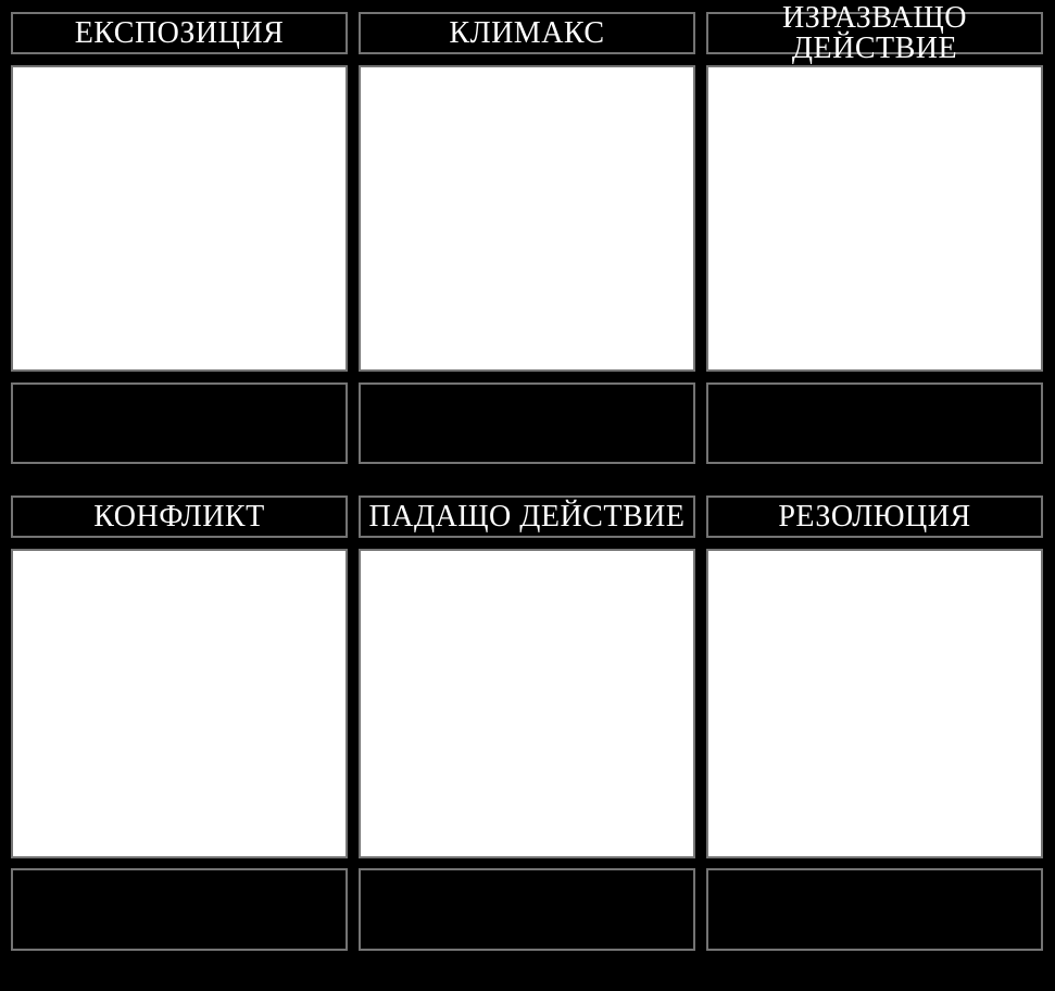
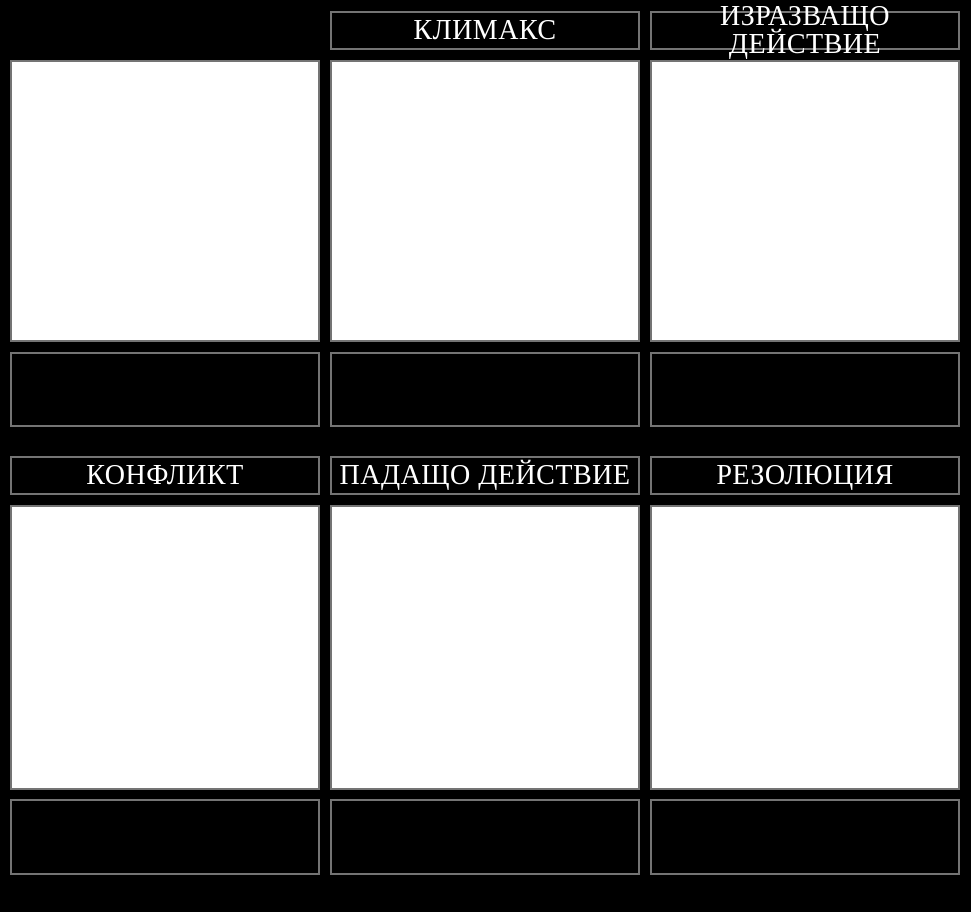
- ЕКСПОЗИЦИЯ
  КЛИМАКС
  ИЗРАЗВАЩО ДЕЙСТВИЕ
  КОНФЛИКТ
  ПАДАЩО ДЕЙСТВИЕ
  РЕЗОЛЮЦИЯ
